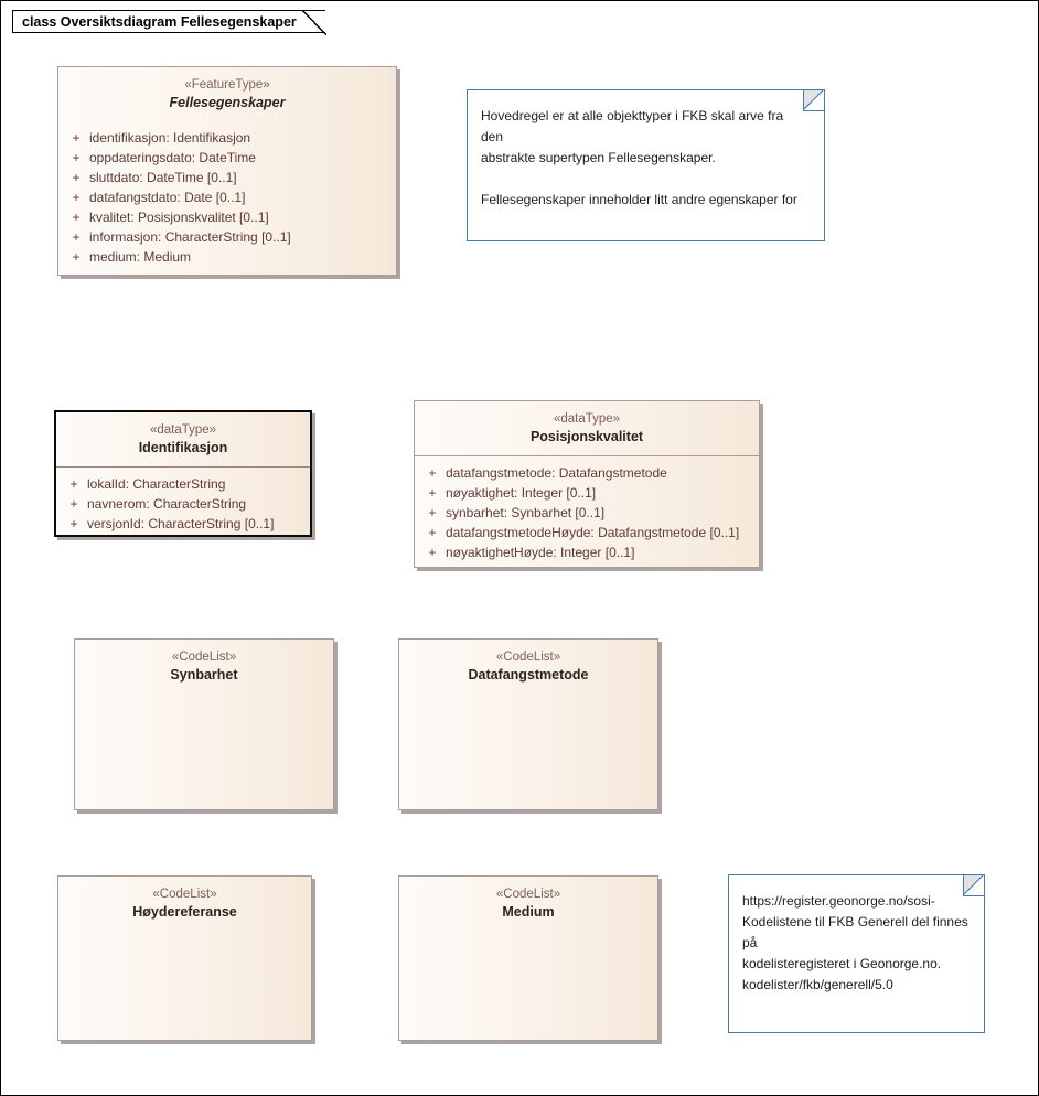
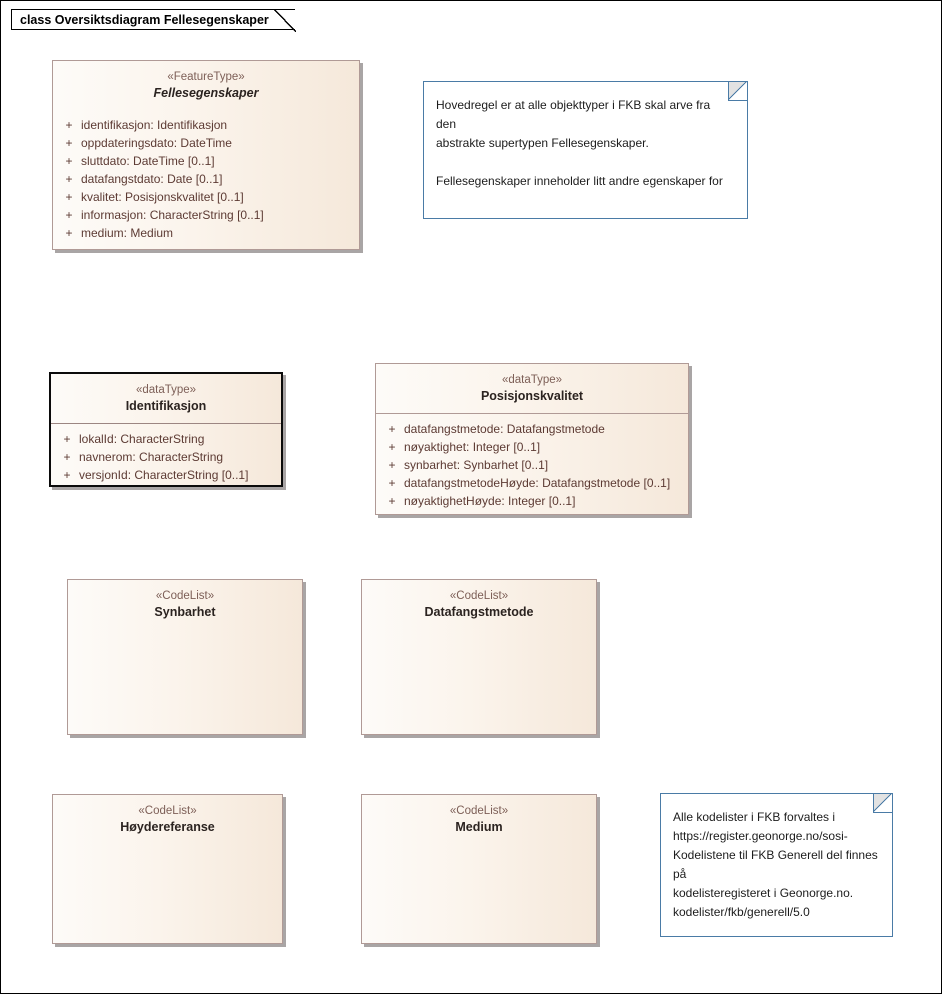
  class Oversiktsdiagram Fellesegenskaper
  «FeatureType»
  Fellesegenskaper
  +
  identifikasjon: Identifikasjon
  +
  oppdateringsdato: DateTime
  +
  sluttdato: DateTime [0..1]
  +
  datafangstdato: Date [0..1]
  +
  kvalitet: Posisjonskvalitet [0..1]
  +
  informasjon: CharacterString [0..1]
  +
  medium: Medium
  Hovedregel er at alle objekttyper i FKB skal arve fra den
  abstrakte supertypen Fellesegenskaper.
  Fellesegenskaper inneholder litt andre egenskaper for
  «dataType»
  Identifikasjon
  +
  lokalId: CharacterString
  +
  navnerom: CharacterString
  +
  versjonId: CharacterString [0..1]
  «dataType»
  Posisjonskvalitet
  +
  datafangstmetode: Datafangstmetode
  +
  nøyaktighet: Integer [0..1]
  +
  synbarhet: Synbarhet [0..1]
  +
  datafangstmetodeHøyde: Datafangstmetode [0..1]
  +
  nøyaktighetHøyde: Integer [0..1]
  «CodeList»
  Synbarhet
  «CodeList»
  Datafangstmetode
  «CodeList»
  Høydereferanse
  «CodeList»
  Medium
+ Alle kodelister i FKB forvaltes i
  https://register.geonorge.no/sosi-
  Kodelistene til FKB Generell del finnes på
  kodelisteregisteret i Geonorge.no.
  kodelister/fkb/generell/5.0
